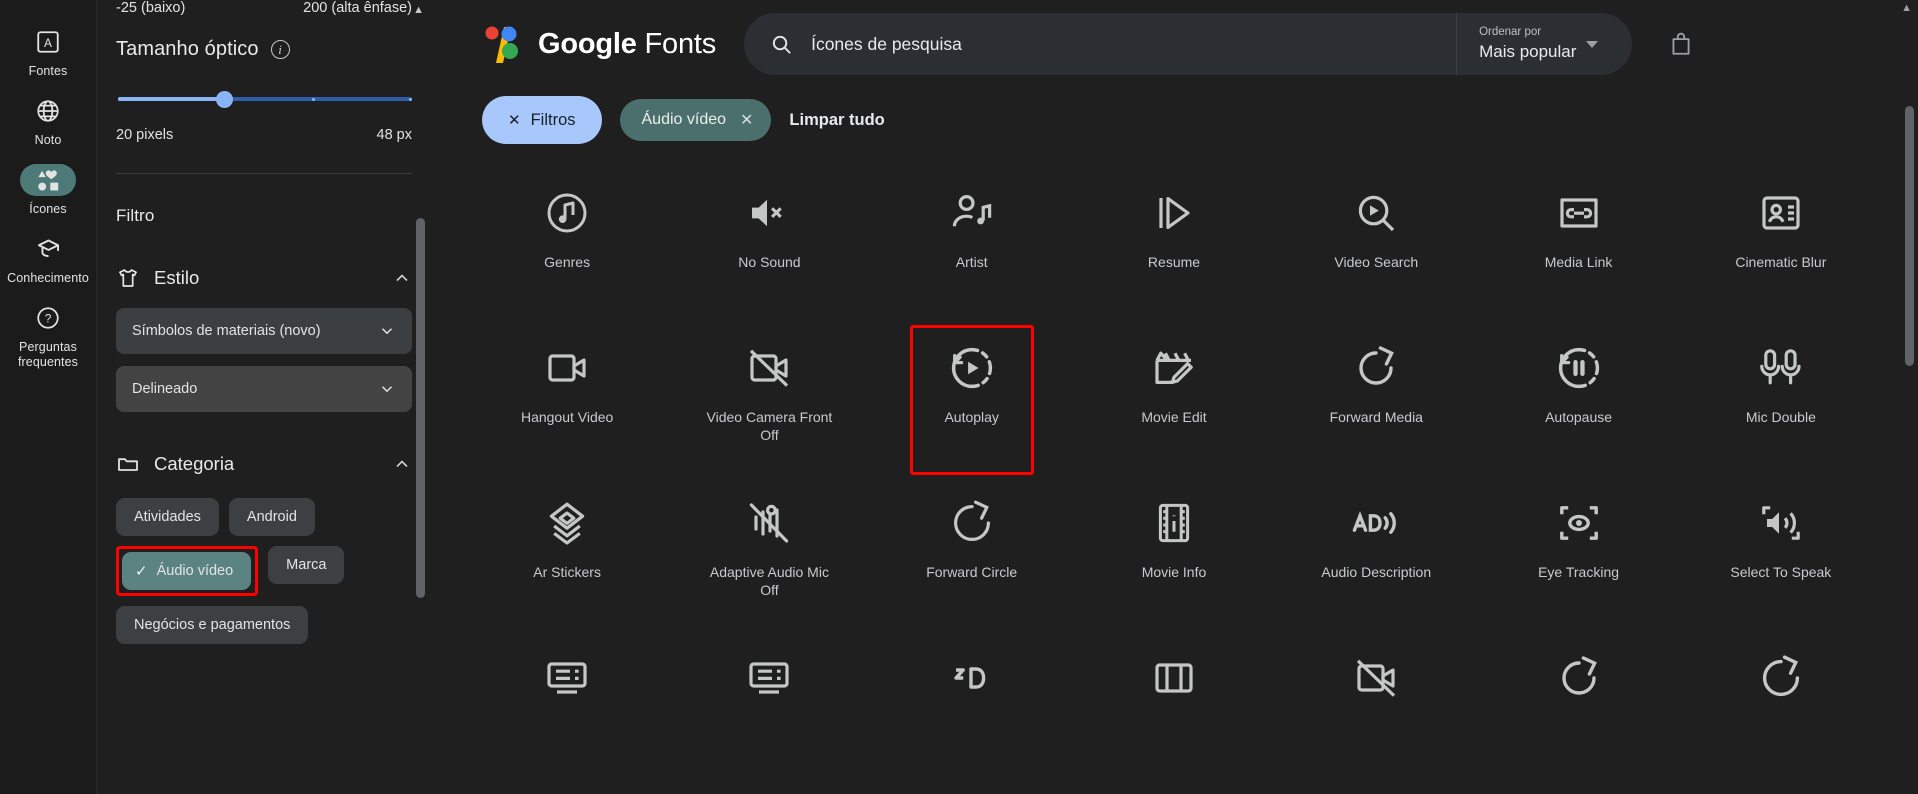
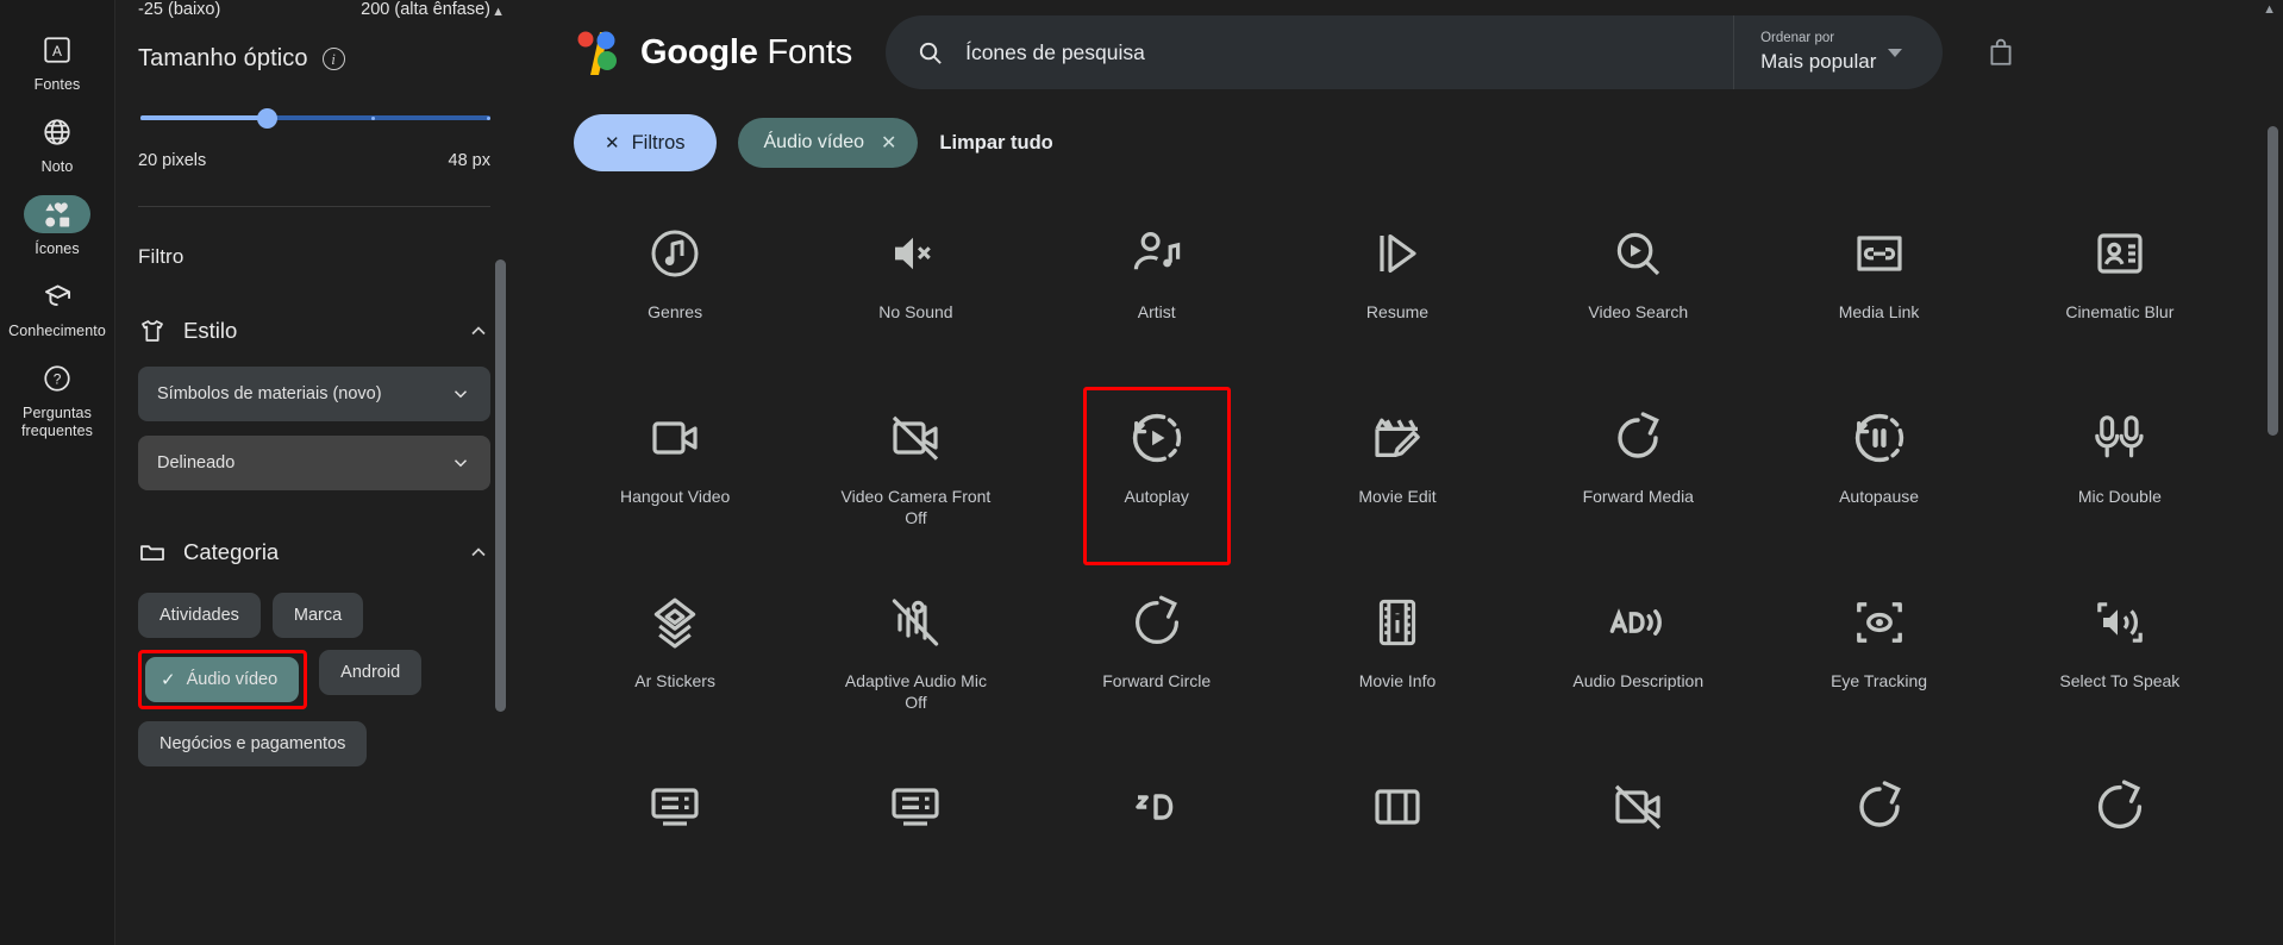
  A
  Fontes
  Noto
  Ícones
  Conhecimento
  ?
  Perguntas
  frequentes
  -25 (baixo)
  200 (alta ênfase)
  Tamanho óptico
  i
  20 pixels
  48 px
  Filtro
  Estilo
  Símbolos de materiais (novo)
  Delineado
  Categoria
  Atividades
- Android
+ Marca
  ✓
  Áudio vídeo
- Marca
+ Android
  Negócios e pagamentos
  ▲
  Google Fonts
  Ícones de pesquisa
  Ordenar por
  Mais popular
  ✕
  Filtros
  Áudio vídeo
  ✕
  Limpar tudo
  Genres
  No Sound
  Artist
  Resume
  Video Search
  Media Link
  Cinematic Blur
  Hangout Video
  Video Camera Front Off
  Autoplay
  Movie Edit
  Forward Media
  Autopause
  Mic Double
  Ar Stickers
  Adaptive Audio Mic Off
  Forward Circle
  Movie Info
  Audio Description
  Eye Tracking
  Select To Speak
  ▲
